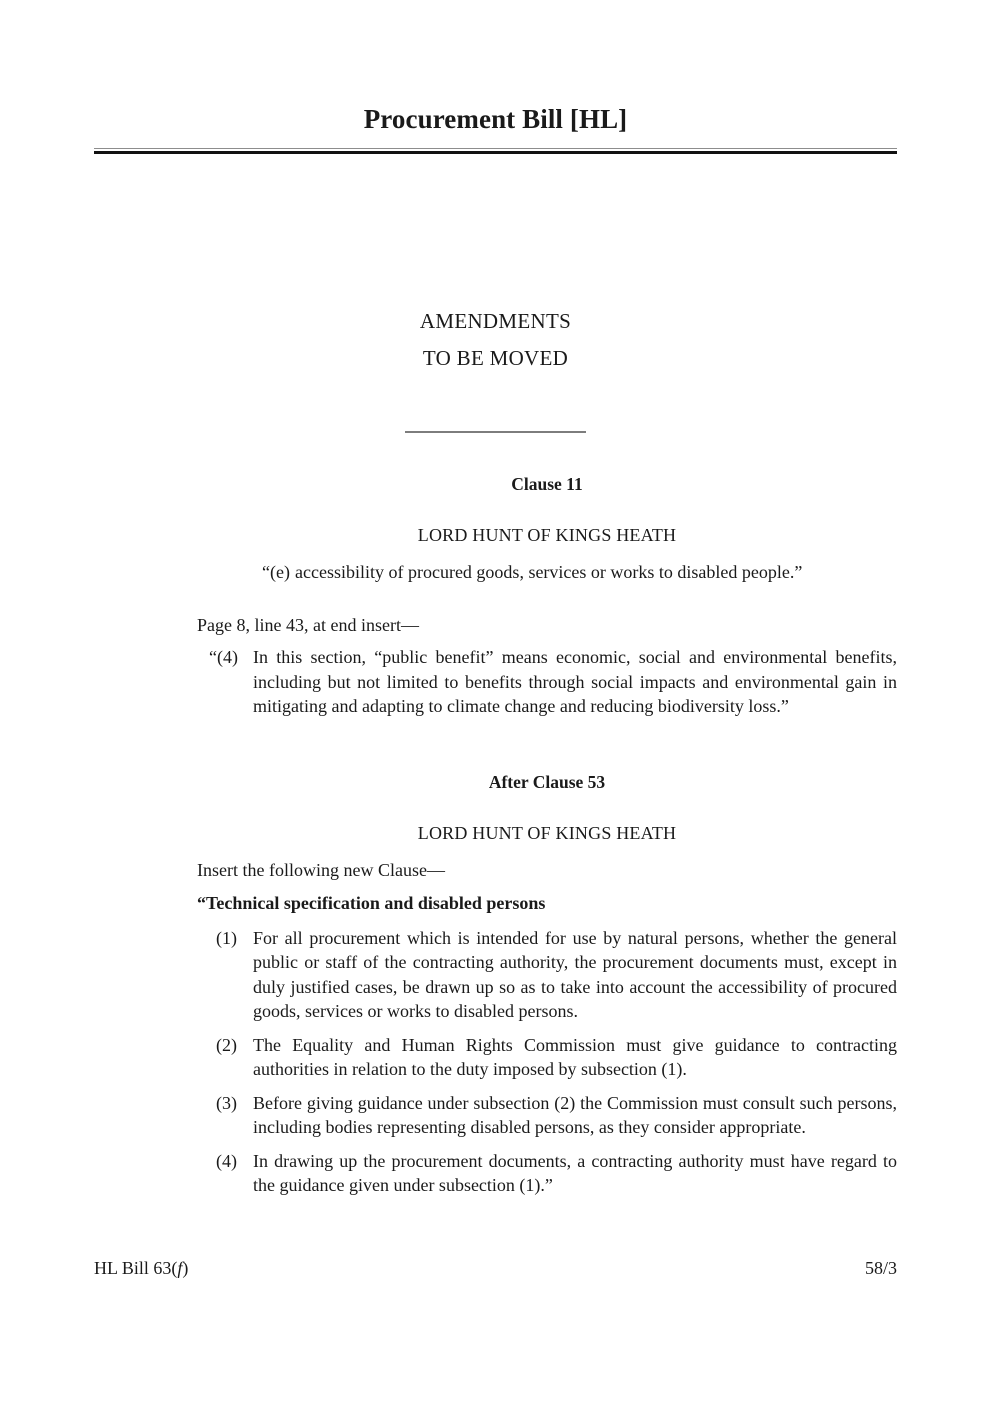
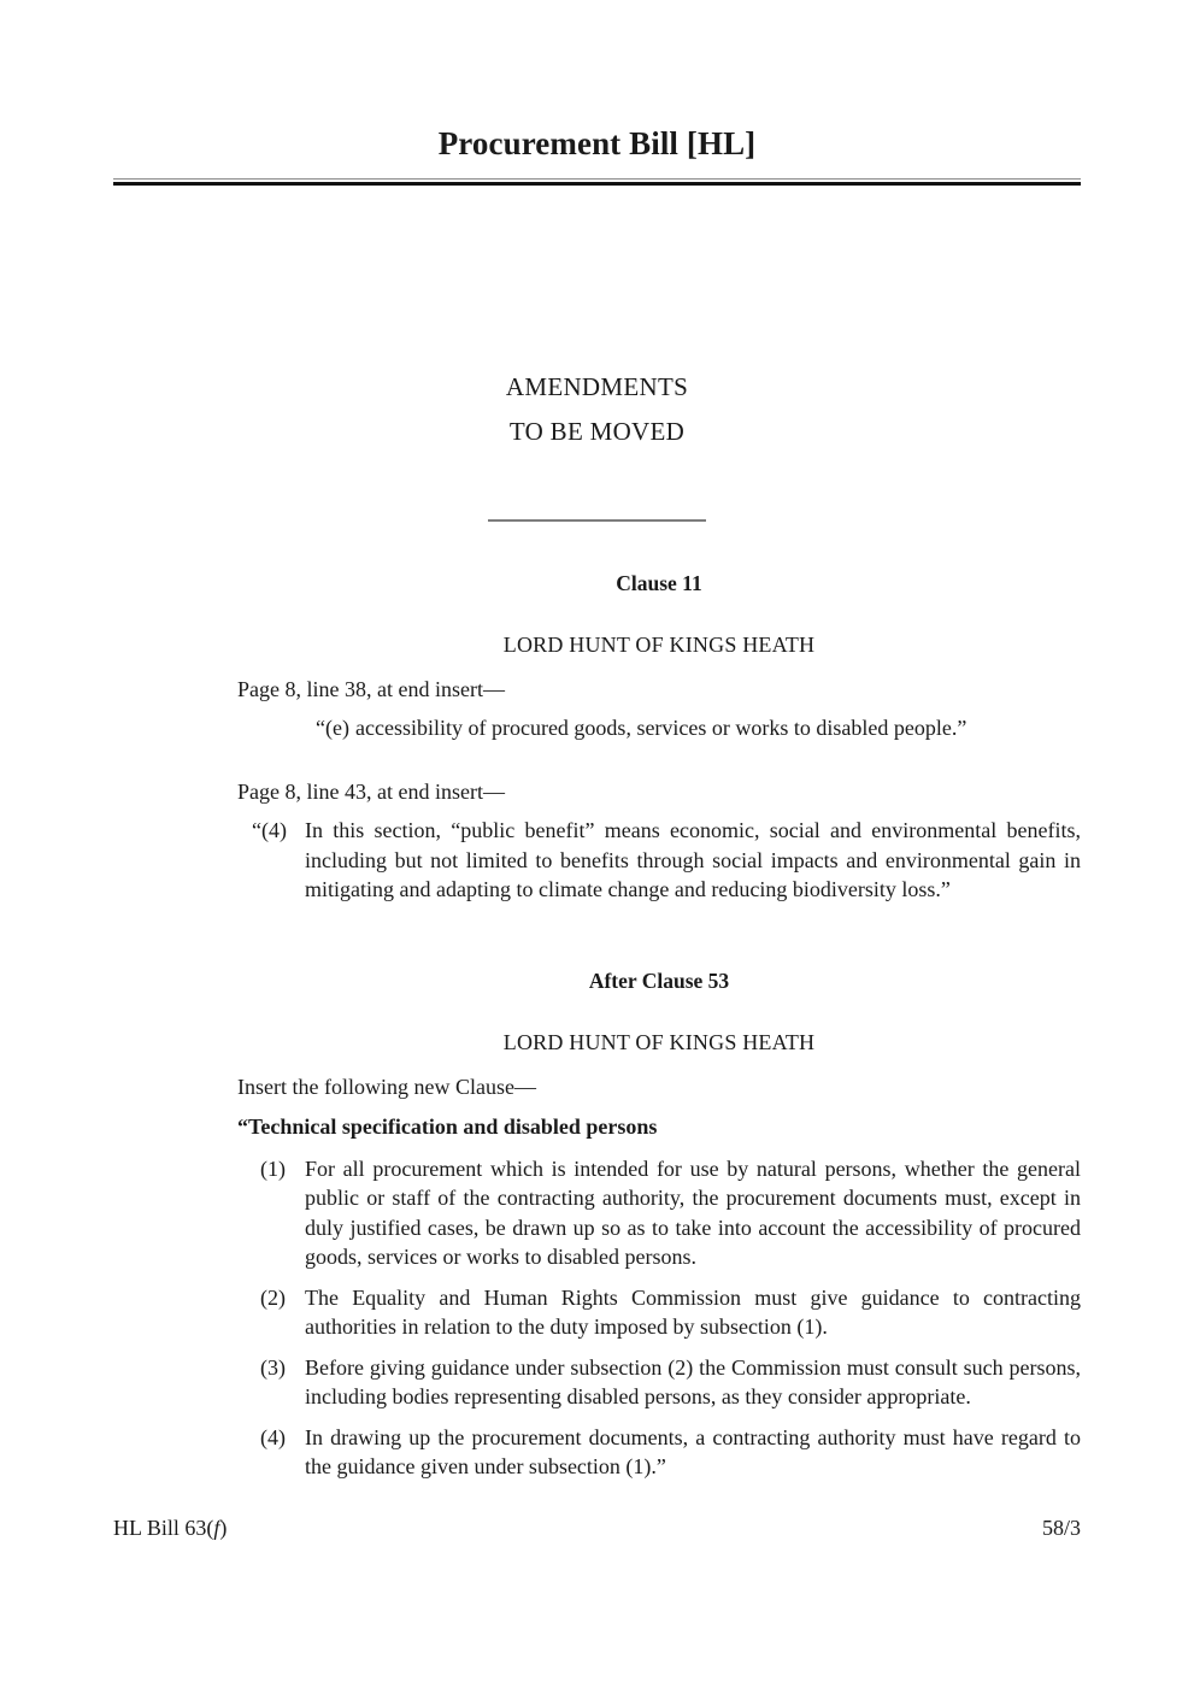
  Procurement Bill [HL]
  AMENDMENTS
  TO BE MOVED
  Clause 11
  LORD HUNT OF KINGS HEATH
+ Page 8, line 38, at end insert—
  “(e) accessibility of procured goods, services or works to disabled people.”
  Page 8, line 43, at end insert—
  “(4)
  In this section, “public benefit” means economic, social and environmental benefits, including but not limited to benefits through social impacts and environmental gain in mitigating and adapting to climate change and reducing biodiversity loss.”
  After Clause 53
  LORD HUNT OF KINGS HEATH
  Insert the following new Clause—
  “Technical specification and disabled persons
  (1)
  For all procurement which is intended for use by natural persons, whether the general public or staff of the contracting authority, the procurement documents must, except in duly justified cases, be drawn up so as to take into account the accessibility of procured goods, services or works to disabled persons.
  (2)
  The Equality and Human Rights Commission must give guidance to contracting authorities in relation to the duty imposed by subsection (1).
  (3)
  Before giving guidance under subsection (2) the Commission must consult such persons, including bodies representing disabled persons, as they consider appropriate.
  (4)
  In drawing up the procurement documents, a contracting authority must have regard to the guidance given under subsection (1).”
  HL Bill 63(f)
  58/3
